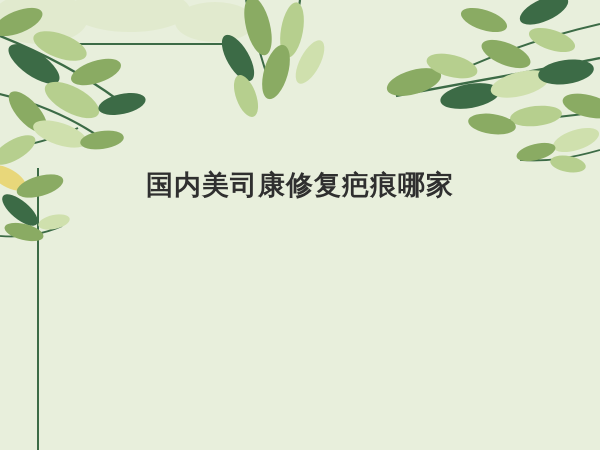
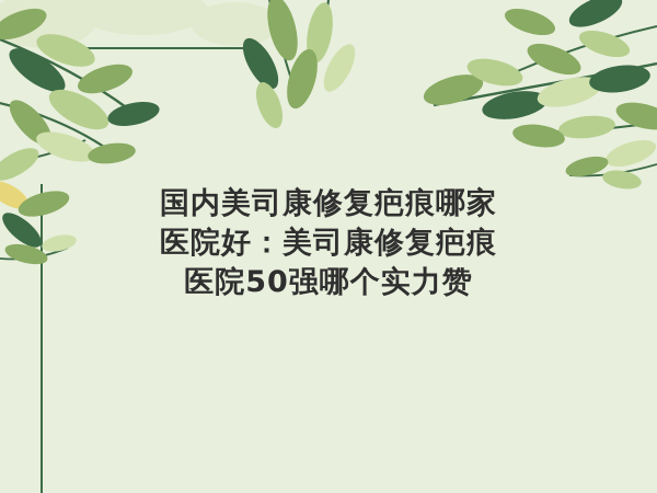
  国内美司康修复疤痕哪家
+ 医院好：美司康修复疤痕
+ 医院50强哪个实力赞
